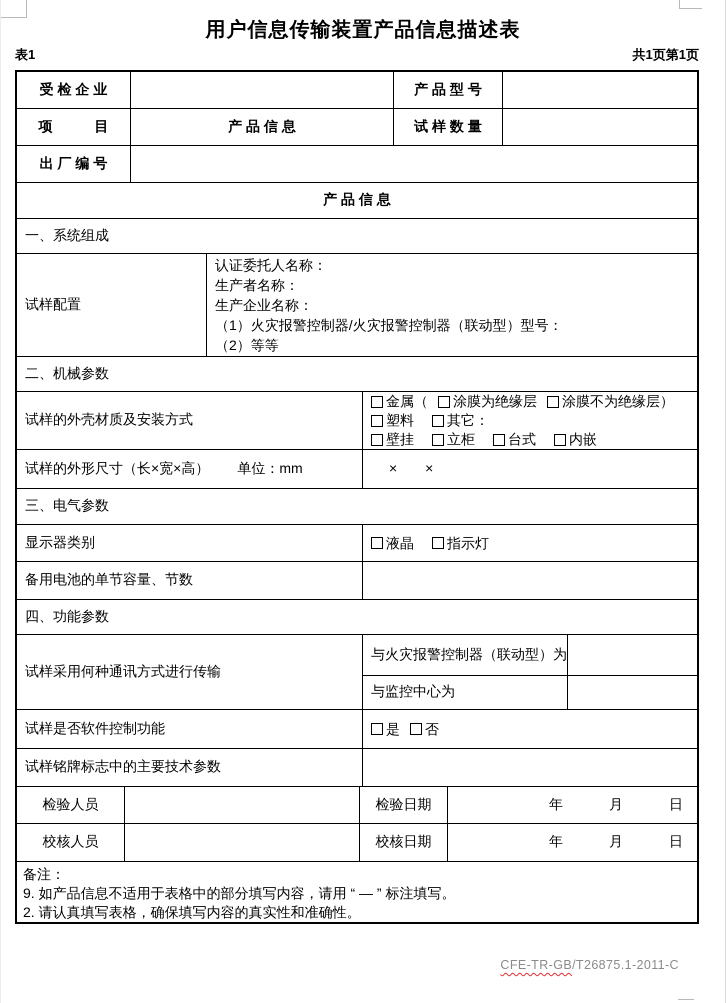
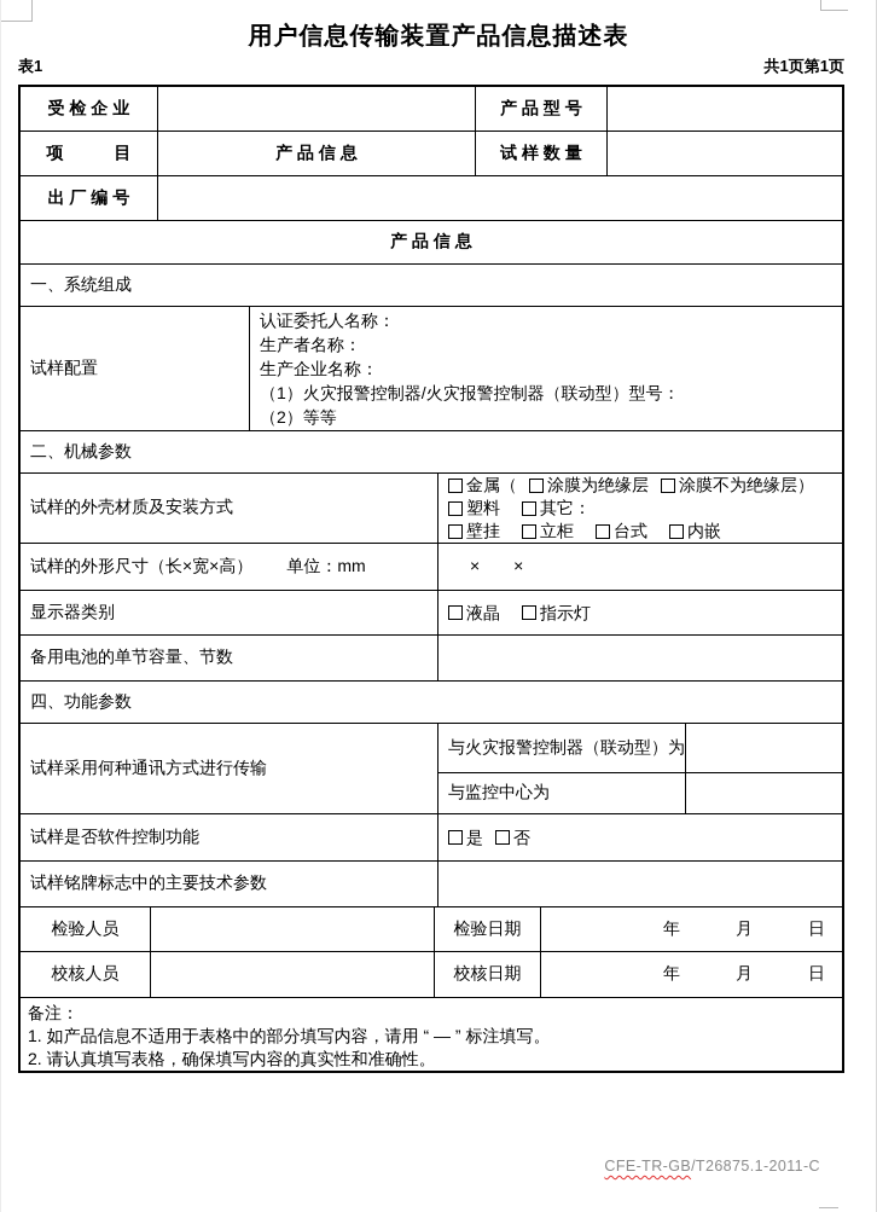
  用户信息传输装置产品信息描述表
  表1
  共1页第1页
  受 检 企 业
  产 品 型 号
  项 目
  产 品 信 息
  试 样 数 量
  出 厂 编 号
  产 品 信 息
  一、系统组成
  试样配置
  认证委托人名称：
  生产者名称：
  生产企业名称：
  （1）火灾报警控制器/火灾报警控制器（联动型）型号：
  （2）等等
  二、机械参数
  试样的外壳材质及安装方式
  金属（
  涂膜为绝缘层
  涂膜不为绝缘层）
  塑料
  其它：
  壁挂
  立柜
  台式
  内嵌
  试样的外形尺寸（长×宽×高） 单位：mm
  × ×
- 三、电气参数
  显示器类别
  液晶
  指示灯
  备用电池的单节容量、节数
  四、功能参数
  试样采用何种通讯方式进行传输
  与火灾报警控制器（联动型）为
  与监控中心为
  试样是否软件控制功能
  是
  否
  试样铭牌标志中的主要技术参数
  检验人员
  检验日期
  年
  月
  日
  校核人员
  校核日期
  年
  月
  日
  备注：
- 9. 如产品信息不适用于表格中的部分填写内容，请用 “ — ” 标注填写。
+ 1. 如产品信息不适用于表格中的部分填写内容，请用 “ — ” 标注填写。
  2. 请认真填写表格，确保填写内容的真实性和准确性。
  CFE-TR-GB/T26875.1-2011-C
